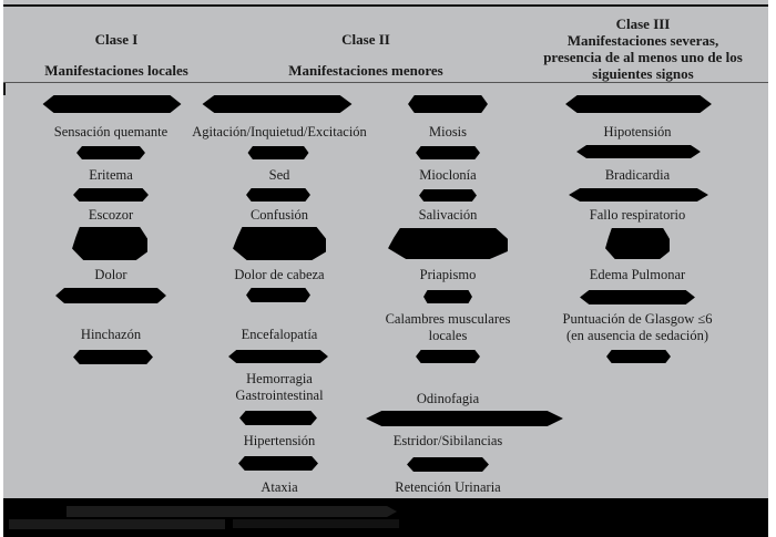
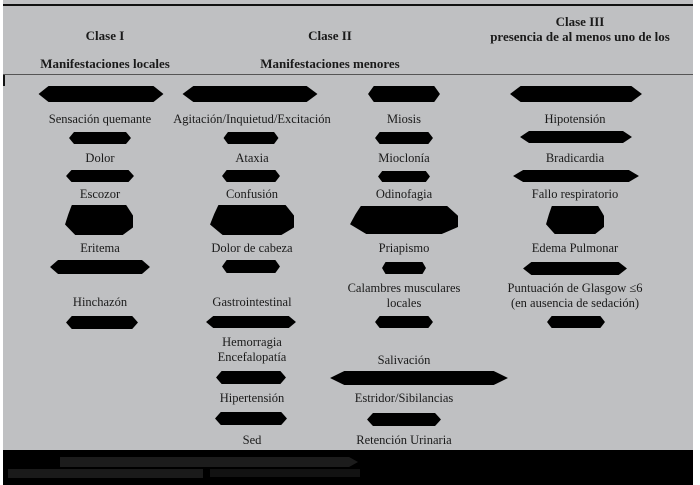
  Clase I
  Manifestaciones locales
  Clase II
  Manifestaciones menores
  Clase III
- Manifestaciones severas,
  presencia de al menos uno de los
- siguientes signos
  Sensación quemante
- Eritema
+ Dolor
  Escozor
- Dolor
+ Eritema
  Hinchazón
  Agitación/Inquietud/Excitación
- Sed
+ Ataxia
  Confusión
  Dolor de cabeza
- Encefalopatía
+ Gastrointestinal
  Hemorragia
- Gastrointestinal
+ Encefalopatía
  Hipertensión
- Ataxia
+ Sed
  Miosis
  Mioclonía
- Salivación
+ Odinofagia
  Priapismo
  Calambres musculares
  locales
- Odinofagia
+ Salivación
  Estridor/Sibilancias
  Retención Urinaria
  Hipotensión
  Bradicardia
  Fallo respiratorio
  Edema Pulmonar
  Puntuación de Glasgow ≤6
  (en ausencia de sedación)
